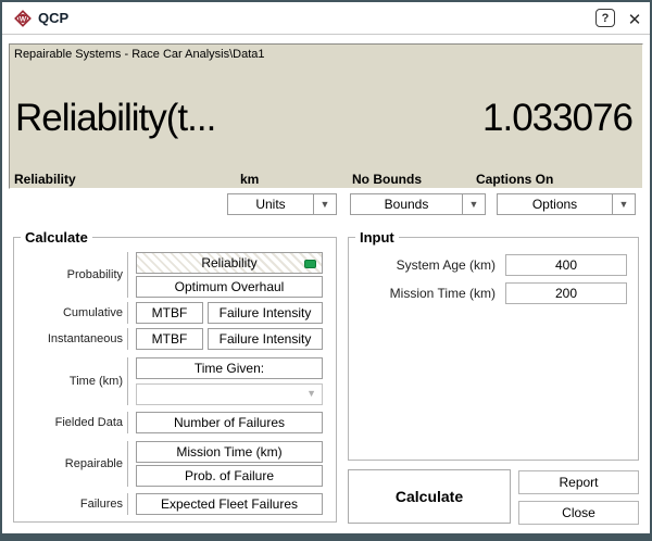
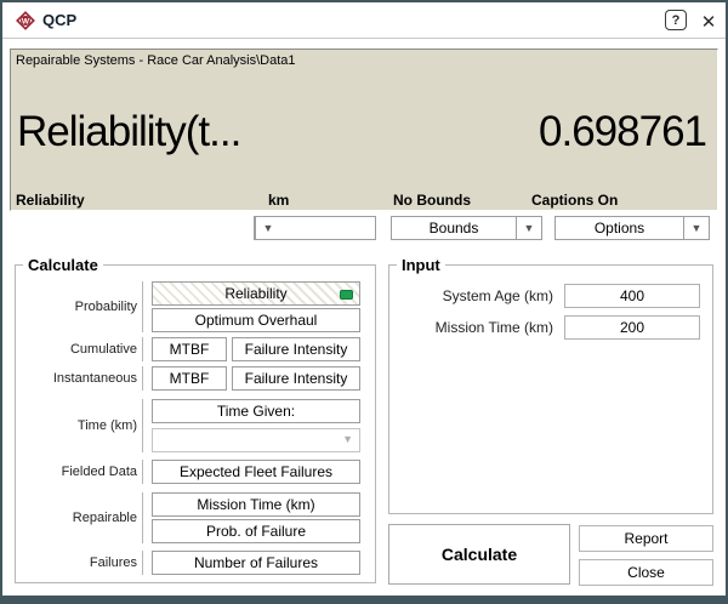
  QCP
  ?
  ✕
  Repairable Systems - Race Car Analysis\Data1
  Reliability(t...
- 1.033076
+ 0.698761
  Reliability
  km
  No Bounds
  Captions On
- Units
  ▼
  Bounds
  ▼
  Options
  ▼
  Calculate
  Probability
  Reliability
  Optimum Overhaul
  Cumulative
  MTBF
  Failure Intensity
  Instantaneous
  MTBF
  Failure Intensity
  Time (km)
  Time Given:
  ▼
  Fielded Data
- Number of Failures
+ Expected Fleet Failures
  Repairable
  Mission Time (km)
  Prob. of Failure
  Failures
- Expected Fleet Failures
+ Number of Failures
  Input
  System Age (km)
  400
  Mission Time (km)
  200
  Calculate
  Report
  Close
